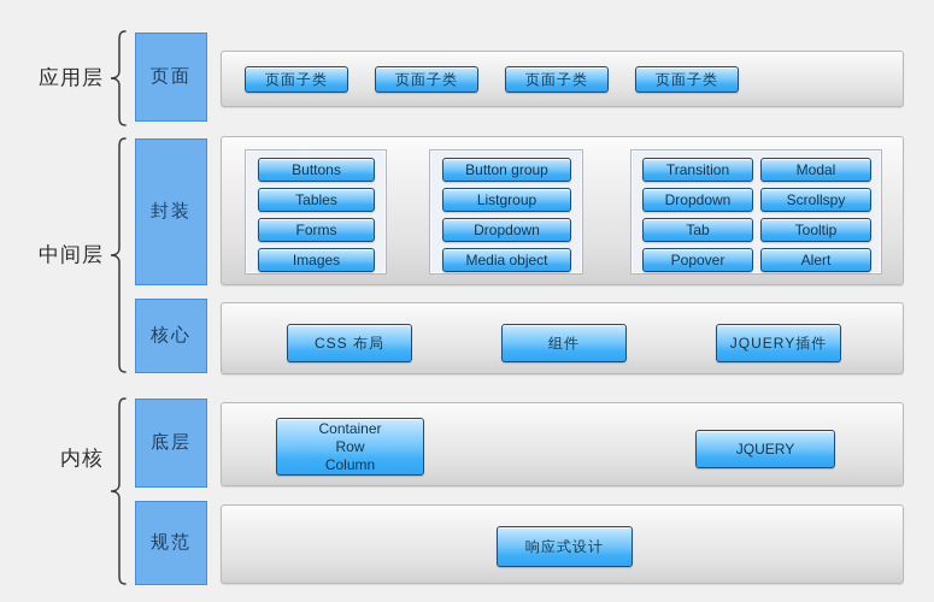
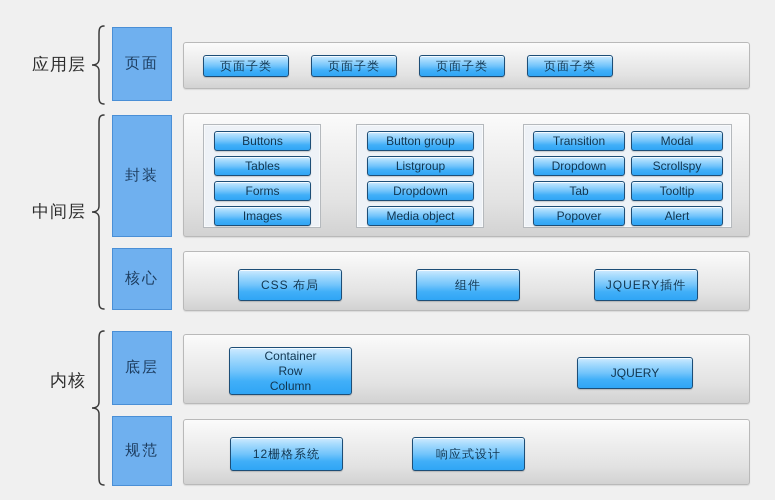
  应用层
  中间层
  内核
  页面
  页面子类
  页面子类
  页面子类
  页面子类
  封装
  Buttons
  Tables
  Forms
  Images
  Button group
  Listgroup
  Dropdown
  Media object
  Transition
  Modal
  Dropdown
  Scrollspy
  Tab
  Tooltip
  Popover
  Alert
  核心
  CSS 布局
  组件
  JQUERY插件
  底层
  Container
  Row
  Column
  JQUERY
  规范
+ 12栅格系统
  响应式设计
